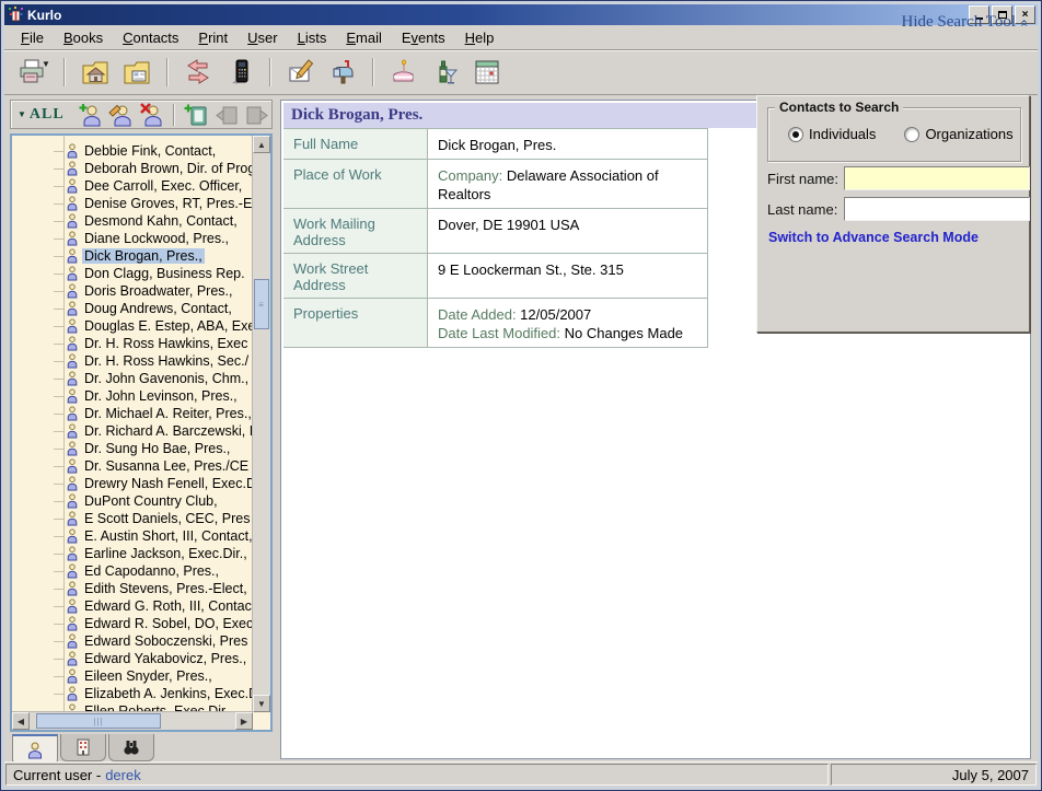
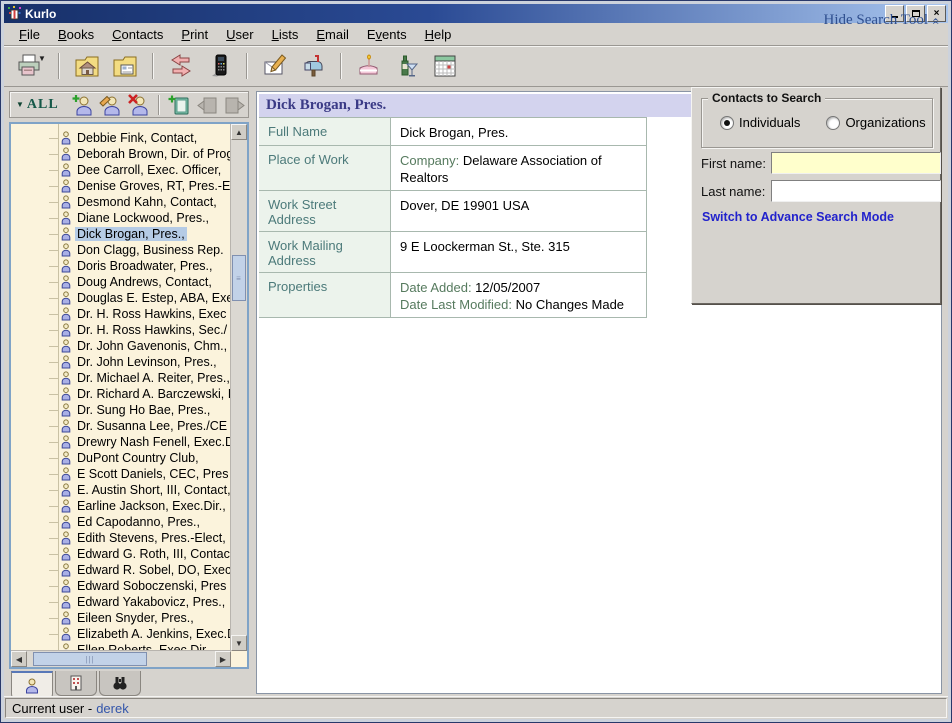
  Kurlo
  ×
  File
  Books
  Contacts
  Print
  User
  Lists
  Email
  Events
  Help
  ▼
  Hide Search Tool
  ▼
  ALL
  Debbie Fink, Contact,
  Deborah Brown, Dir. of Pro
  Dee Carroll, Exec. Officer,
  Denise Groves, RT, Pres.-E
  Desmond Kahn, Contact,
  Diane Lockwood, Pres.,
  Dick Brogan, Pres.,
  Don Clagg, Business Rep.
  Doris Broadwater, Pres.,
  Doug Andrews, Contact,
  Douglas E. Estep, ABA, Ex
  Dr. H. Ross Hawkins, Exec
  Dr. H. Ross Hawkins, Sec./
  Dr. John Gavenonis, Chm.,
  Dr. John Levinson, Pres.,
  Dr. Michael A. Reiter, Pres.,
  Dr. Richard A. Barczewski,
  Dr. Sung Ho Bae, Pres.,
  Dr. Susanna Lee, Pres./CE
  Drewry Nash Fenell, Exec.
  DuPont Country Club,
  E Scott Daniels, CEC, Pres
  E. Austin Short, III, Contact,
  Earline Jackson, Exec.Dir.,
  Ed Capodanno, Pres.,
  Edith Stevens, Pres.-Elect,
  Edward G. Roth, III, Contac
  Edward R. Sobel, DO, Exec
  Edward Soboczenski, Pres
  Edward Yakabovicz, Pres.,
  Eileen Snyder, Pres.,
  Elizabeth A. Jenkins, Exec.
  ▲
  ≡
  ▼
  ◀
  |||
  ▶
  Dick Brogan, Pres.
  Full Name
  Dick Brogan, Pres.
  Place of Work
  Company: Delaware Association of Realtors
- Work Mailing Address
+ Work Street Address
  Dover, DE 19901 USA
- Work Street Address
+ Work Mailing Address
  9 E Loockerman St., Ste. 315
  Properties
  Date Added: 12/05/2007
  Date Last Modified: No Changes Made
  Contacts to Search
  Individuals
  Organizations
  First name:
  Last name:
  Switch to Advance Search Mode
  Current user -
  derek
- July 5, 2007
